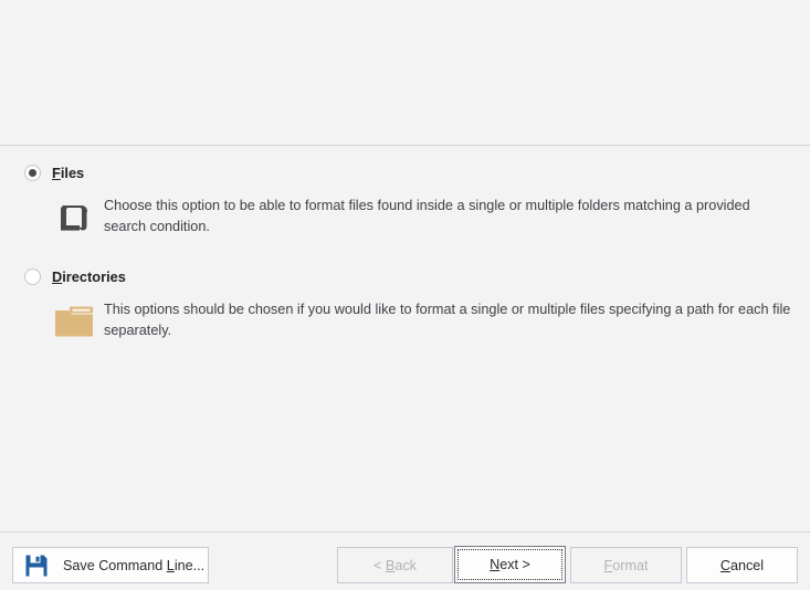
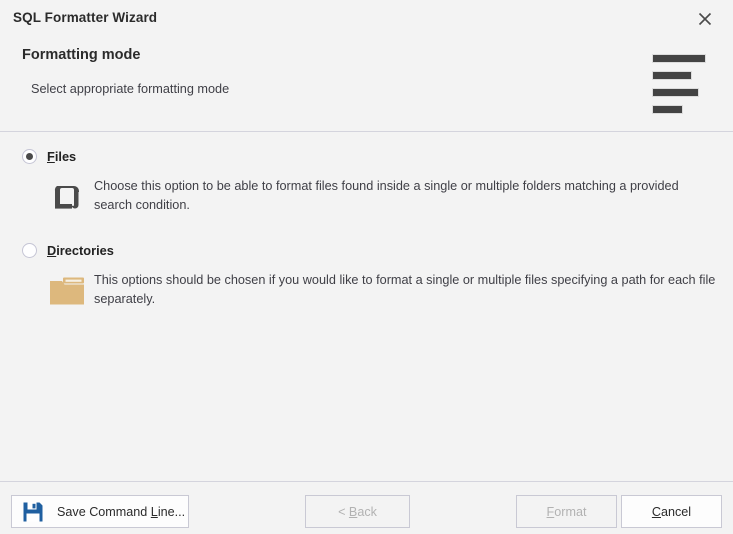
+ SQL Formatter Wizard
+ Formatting mode
+ Select appropriate formatting mode
  Files
  Choose this option to be able to format files found inside a single or multiple folders matching a provided search condition.
  Directories
  This options should be chosen if you would like to format a single or multiple files specifying a path for each file separately.
  Save Command Line...
  < Back
- Next >
  Format
  Cancel
